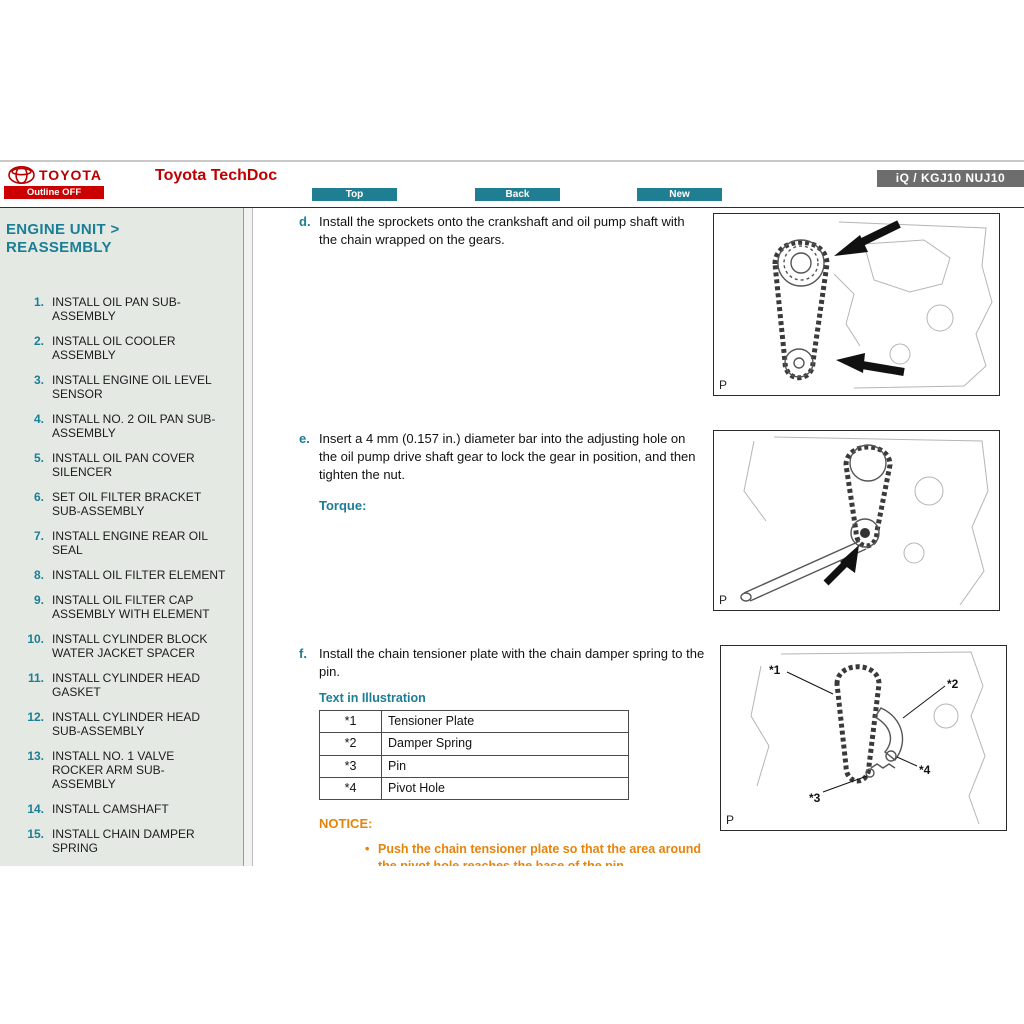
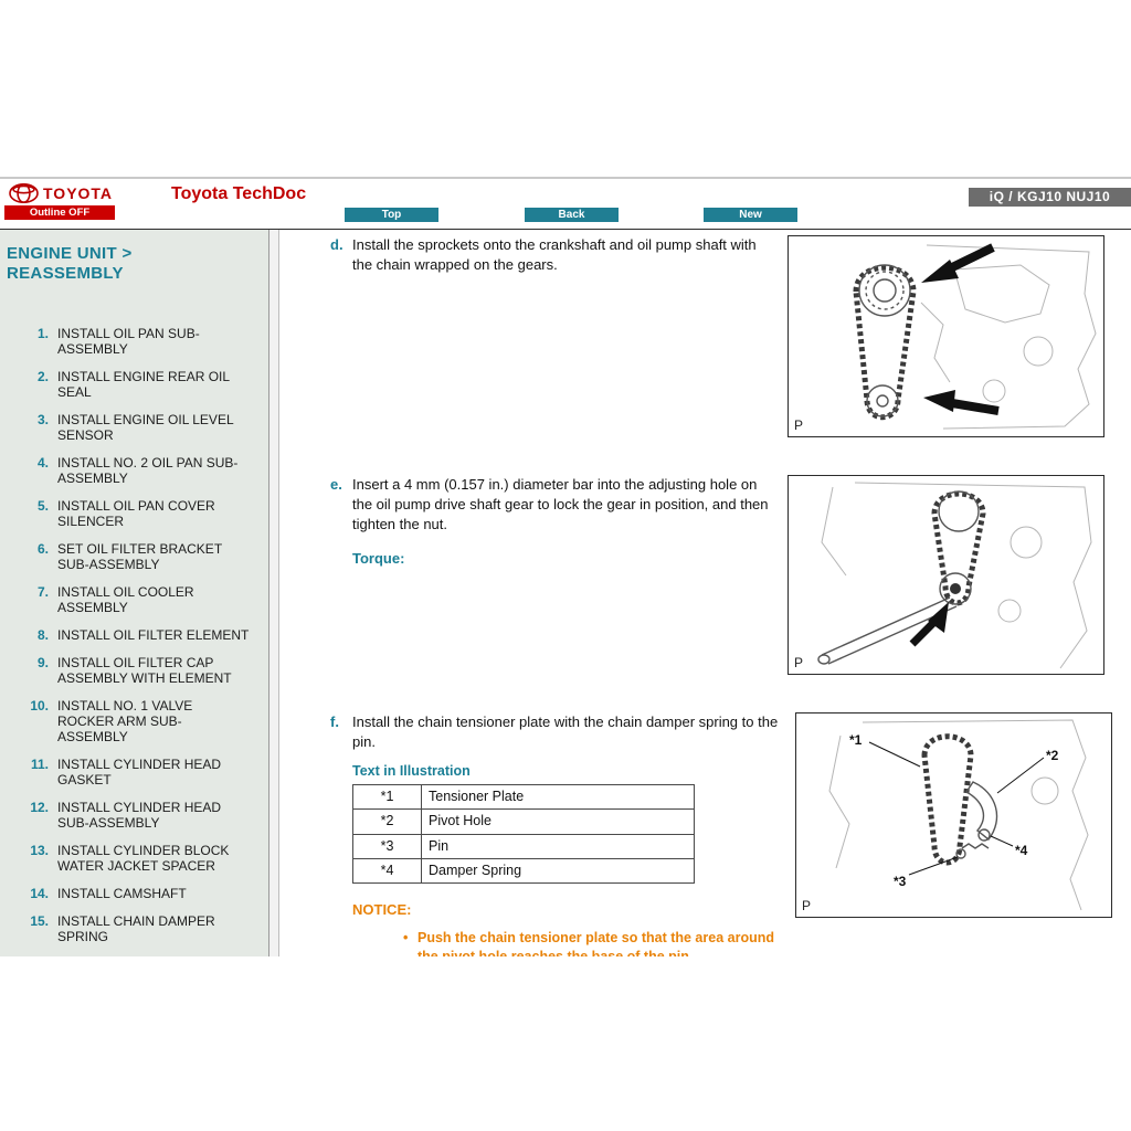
  TOYOTA
  Outline OFF
  Toyota TechDoc
  Top
  Back
  New
  iQ / KGJ10 NUJ10
  ENGINE UNIT > REASSEMBLY
  1.
  INSTALL OIL PAN SUB-ASSEMBLY
  2.
- INSTALL OIL COOLER ASSEMBLY
+ INSTALL ENGINE REAR OIL SEAL
  3.
  INSTALL ENGINE OIL LEVEL SENSOR
  4.
  INSTALL NO. 2 OIL PAN SUB-ASSEMBLY
  5.
  INSTALL OIL PAN COVER SILENCER
  6.
  SET OIL FILTER BRACKET SUB-ASSEMBLY
  7.
- INSTALL ENGINE REAR OIL SEAL
+ INSTALL OIL COOLER ASSEMBLY
  8.
  INSTALL OIL FILTER ELEMENT
  9.
  INSTALL OIL FILTER CAP ASSEMBLY WITH ELEMENT
  10.
- INSTALL CYLINDER BLOCK WATER JACKET SPACER
+ INSTALL NO. 1 VALVE ROCKER ARM SUB-ASSEMBLY
  11.
  INSTALL CYLINDER HEAD GASKET
  12.
  INSTALL CYLINDER HEAD SUB-ASSEMBLY
  13.
- INSTALL NO. 1 VALVE ROCKER ARM SUB-ASSEMBLY
+ INSTALL CYLINDER BLOCK WATER JACKET SPACER
  14.
  INSTALL CAMSHAFT
  15.
  INSTALL CHAIN DAMPER SPRING
  d.
  Install the sprockets onto the crankshaft and oil pump shaft with the chain wrapped on the gears.
  P
  e.
  Insert a 4 mm (0.157 in.) diameter bar into the adjusting hole on the oil pump drive shaft gear to lock the gear in position, and then tighten the nut.
  Torque:
  P
  f.
  Install the chain tensioner plate with the chain damper spring to the pin.
  Text in Illustration
  *1	Tensioner Plate
- *2	Damper Spring
+ *2	Pivot Hole
  *3	Pin
- *4	Pivot Hole
+ *4	Damper Spring
  NOTICE:
  Push the chain tensioner plate so that the area around the pivot hole reaches the base of the pin.
  *1
  *2
  *3
  *4
  P
